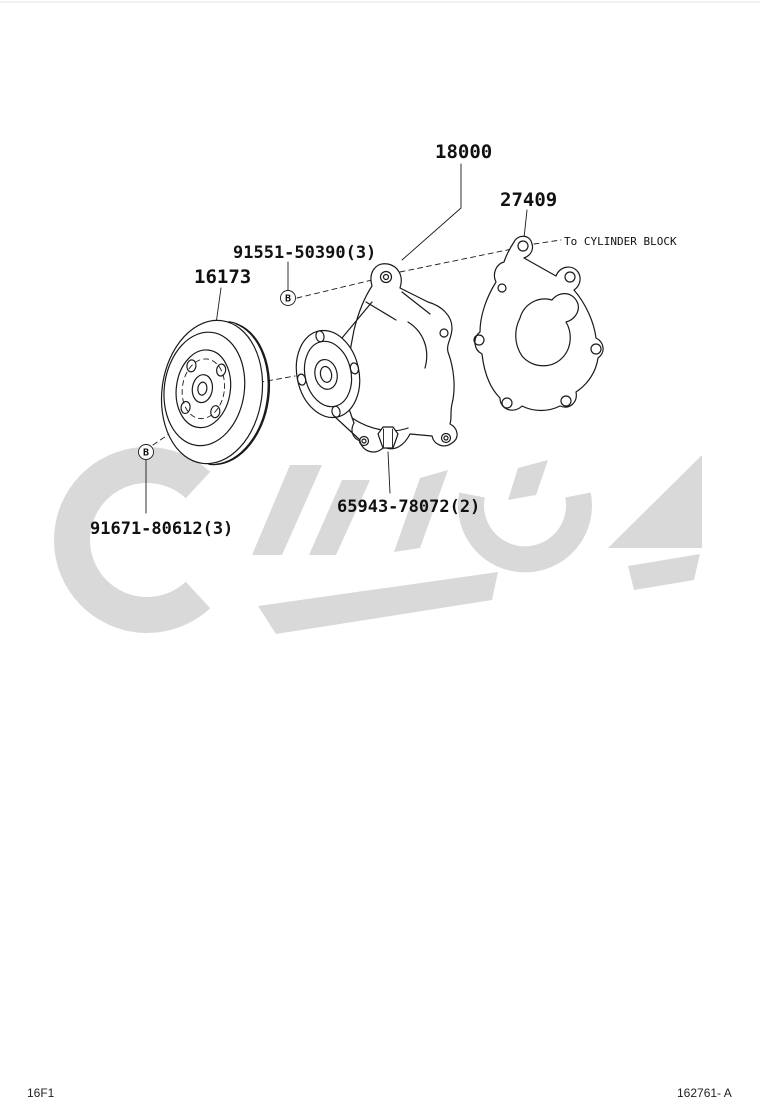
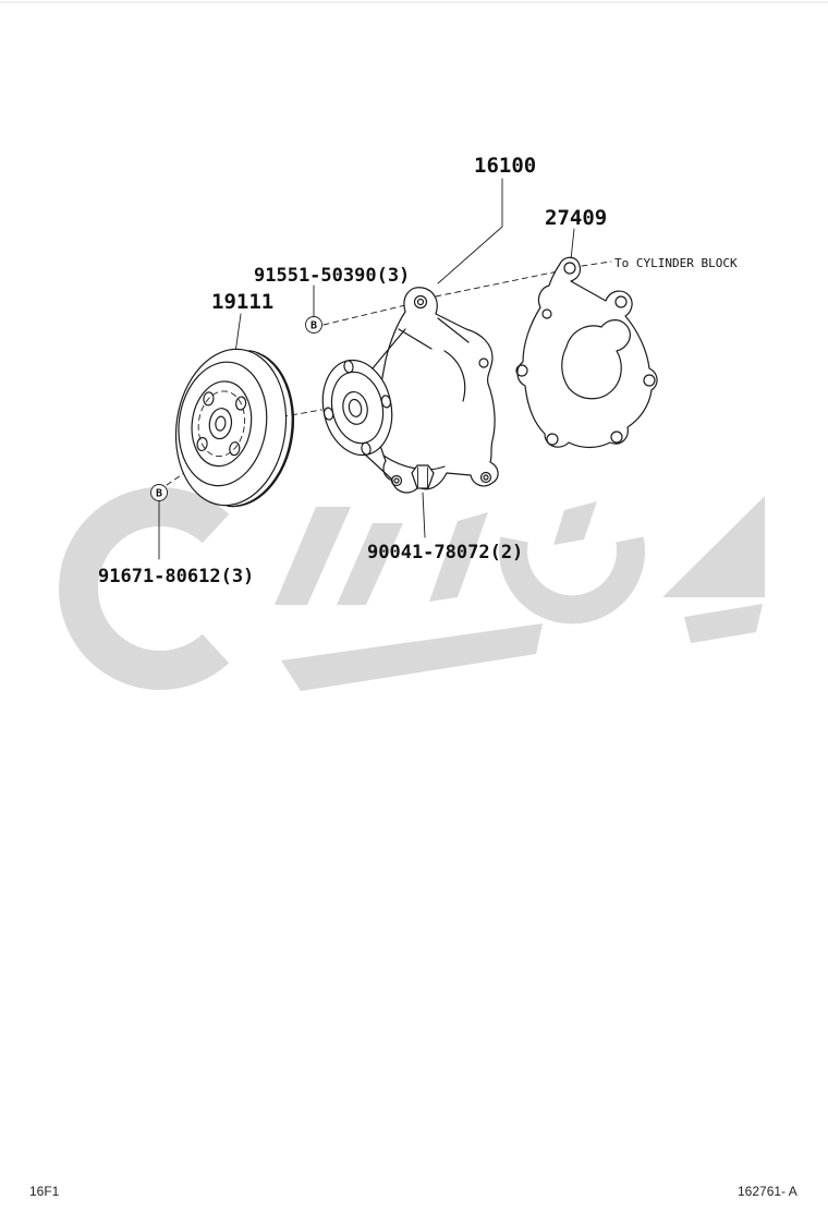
  B
  B
- 18000
+ 16100
  27409
  91551-50390(3)
- 16173
+ 19111
  To CYLINDER BLOCK
  91671-80612(3)
- 65943-78072(2)
+ 90041-78072(2)
  16F1
  162761- A
